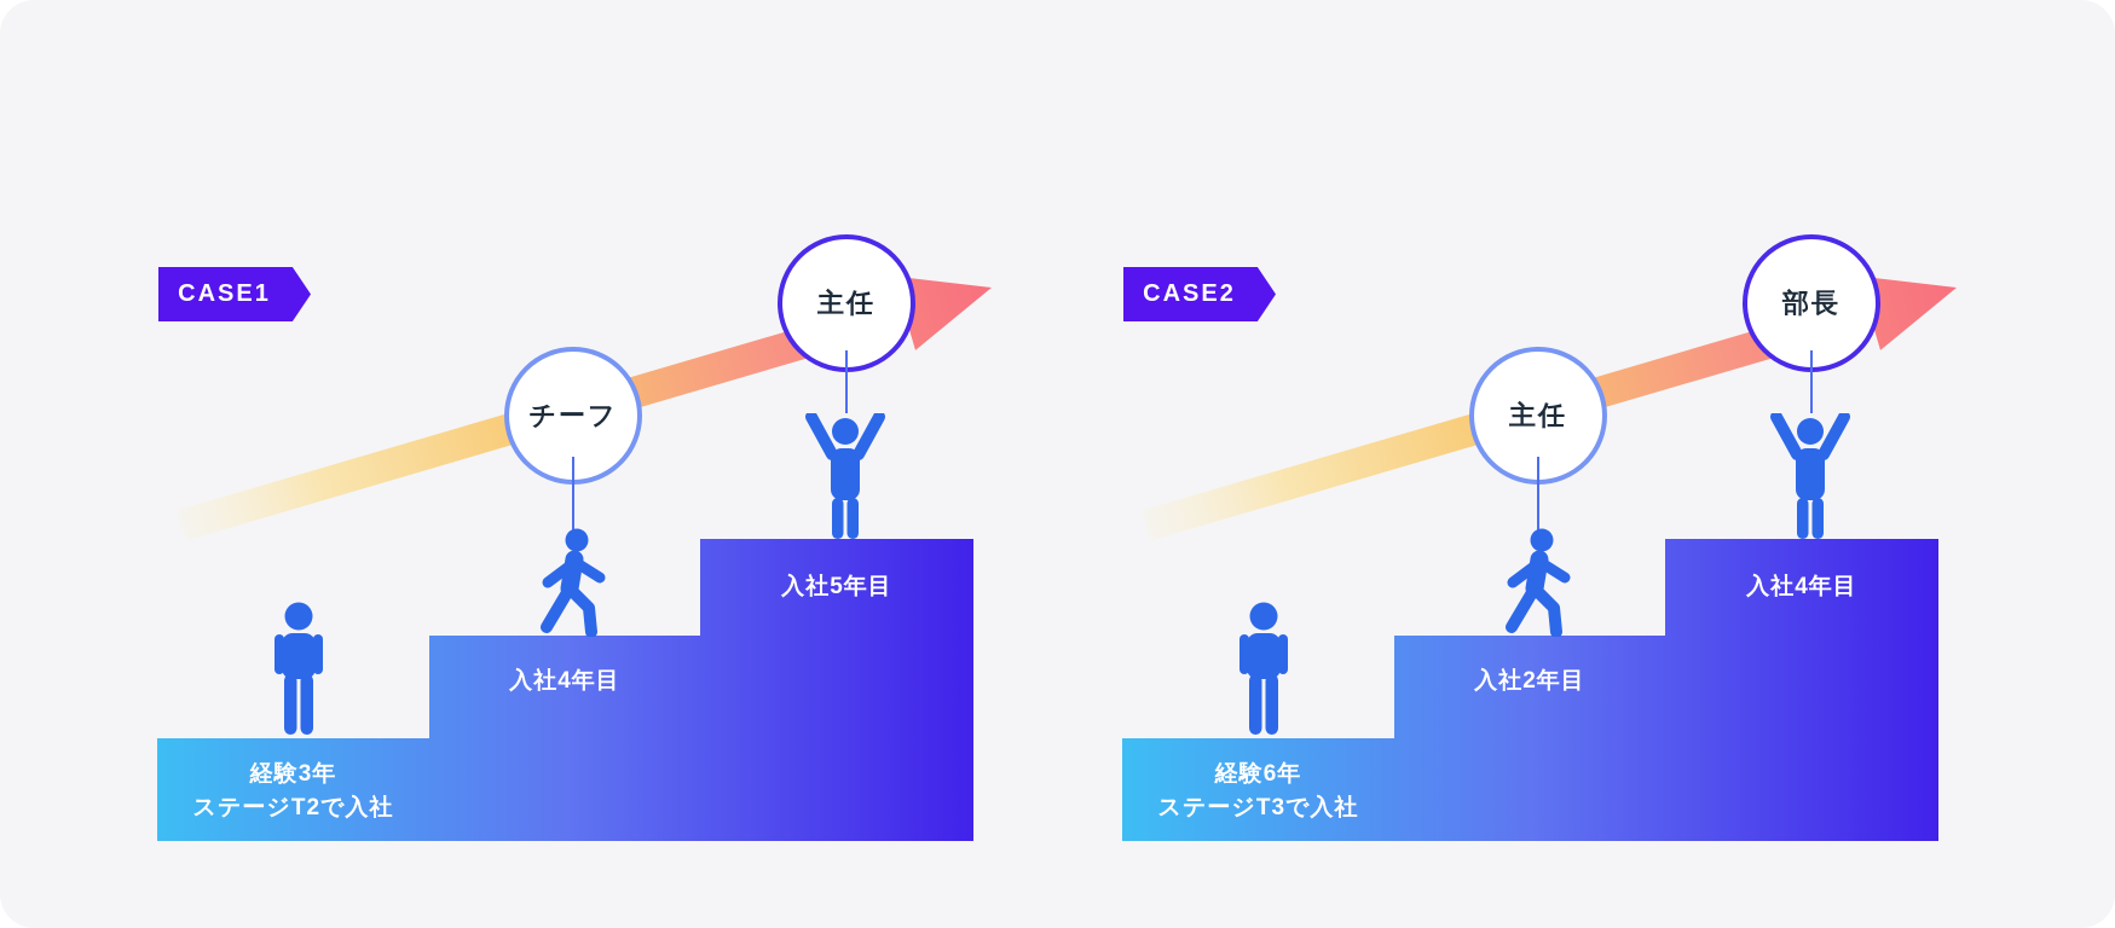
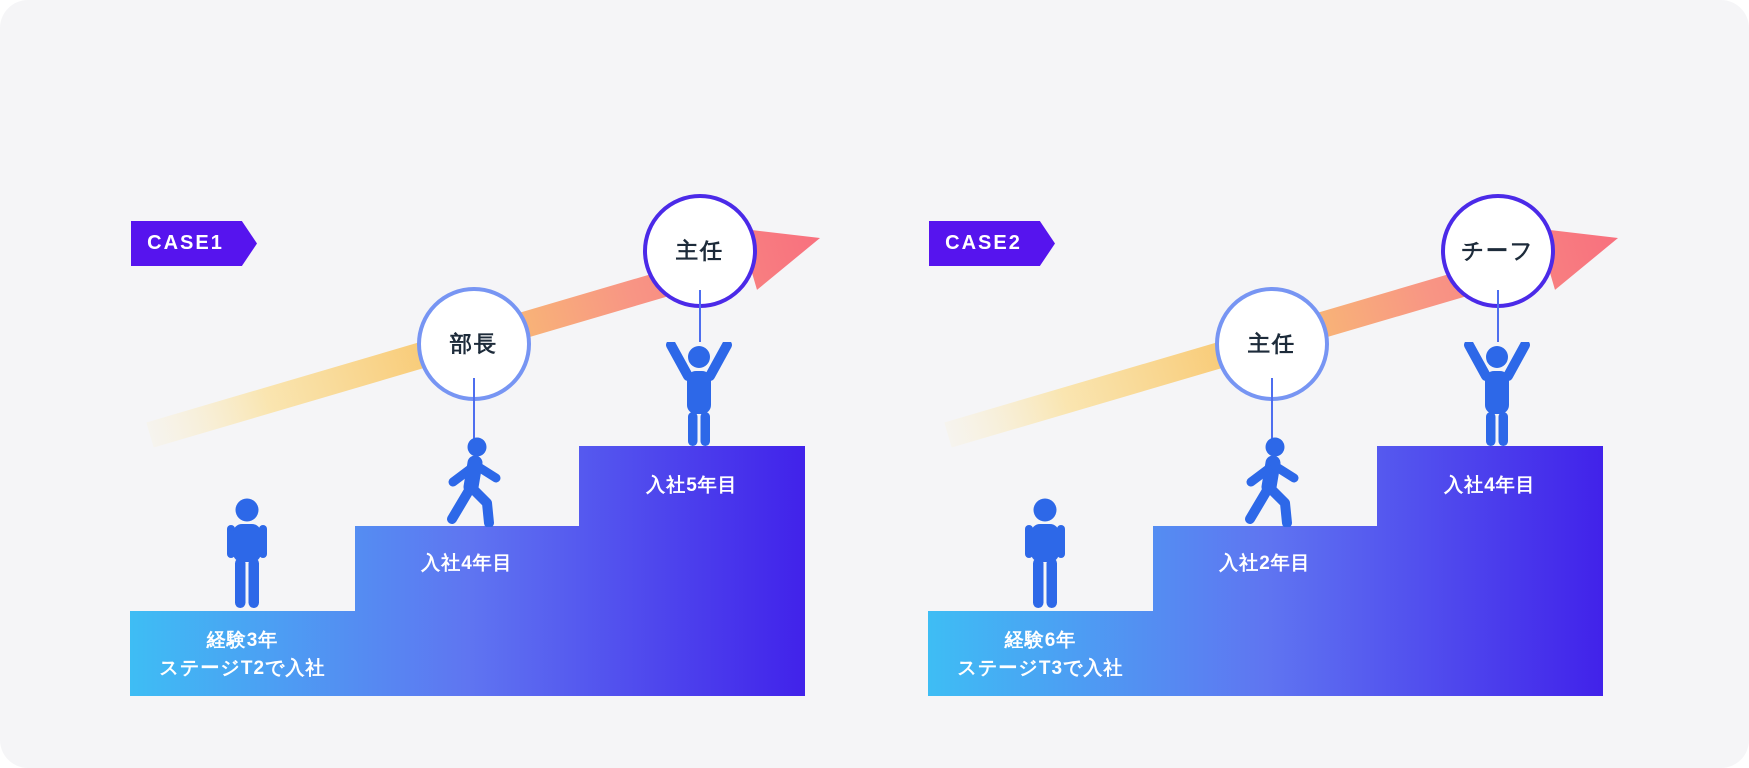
  CASE1
- チーフ
+ 部長
  主任
  経験3年
  ステージT2で入社
  入社4年目
  入社5年目
  CASE2
  主任
- 部長
+ チーフ
  経験6年
  ステージT3で入社
  入社2年目
  入社4年目
